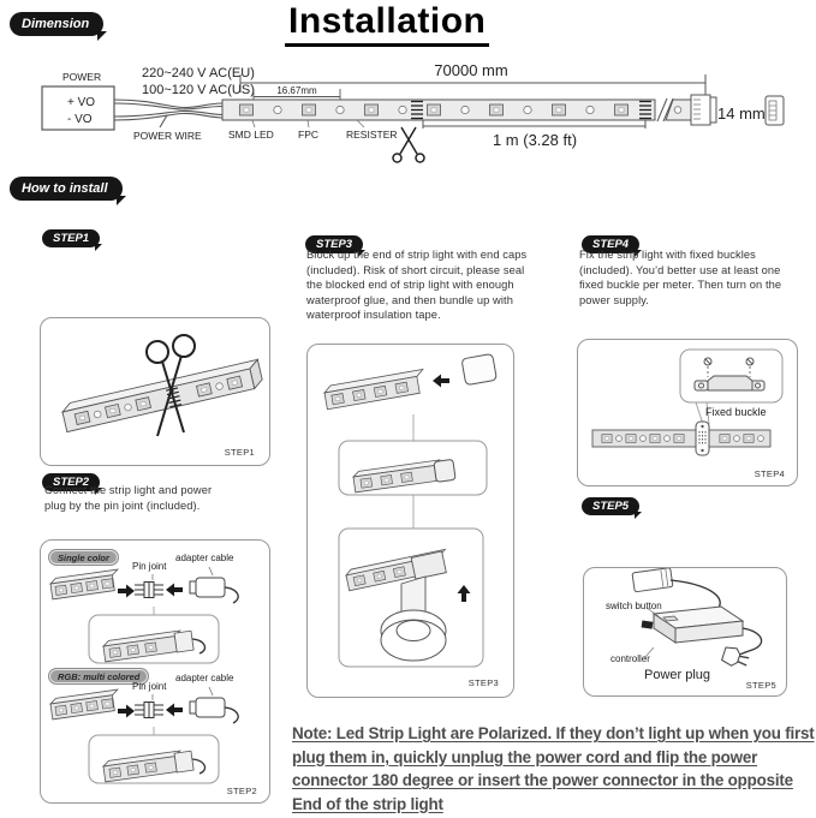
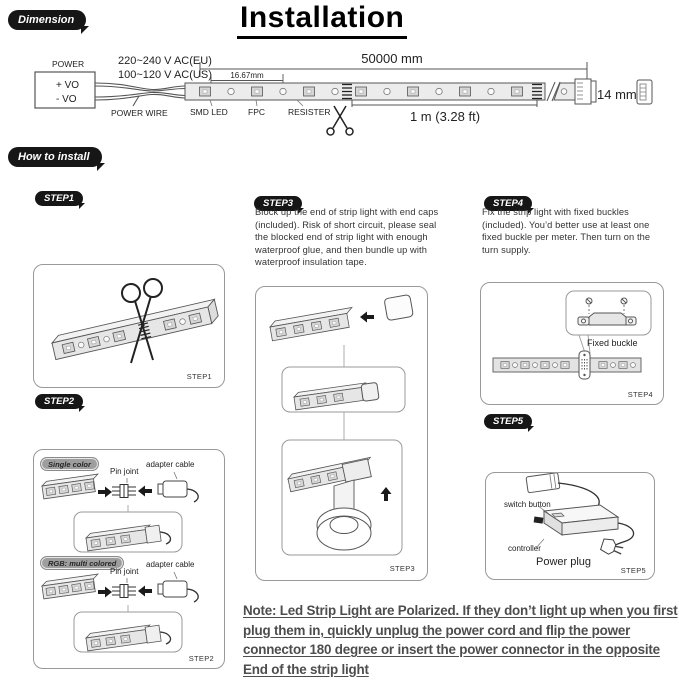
  Dimension
  Installation
  POWER
  + VO
  - VO
  POWER WIRE
  220~240 V AC(EU)
  100~120 V AC(US)
- 70000 mm
+ 50000 mm
  16.67mm
  SMD LED
  FPC
  RESISTER
  1 m (3.28 ft)
  14 mm
  How to install
  STEP1
  STEP1
  STEP2
- Connect the strip light and power plug by the pin joint (included).
  Single color
  Pin joint
  adapter cable
  RGB: multi colored
  Pin joint
  adapter cable
  STEP2
  STEP3
  Block up the end of strip light with end caps (included). Risk of short circuit, please seal the blocked end of strip light with enough waterproof glue, and then bundle up with waterproof insulation tape.
  STEP3
  STEP4
- Fix the strip light with fixed buckles (included). You’d better use at least one fixed buckle per meter. Then turn on the power supply.
+ Fix the strip light with fixed buckles (included). You’d better use at least one fixed buckle per meter. Then turn on the turn supply.
  Fixed buckle
  STEP4
  STEP5
  switch button
  controller
  Power plug
  STEP5
  Note: Led Strip Light are Polarized. If they don’t light up when you first plug them in, quickly unplug the power cord and flip the power connector 180 degree or insert the power connector in the opposite End of the strip light
